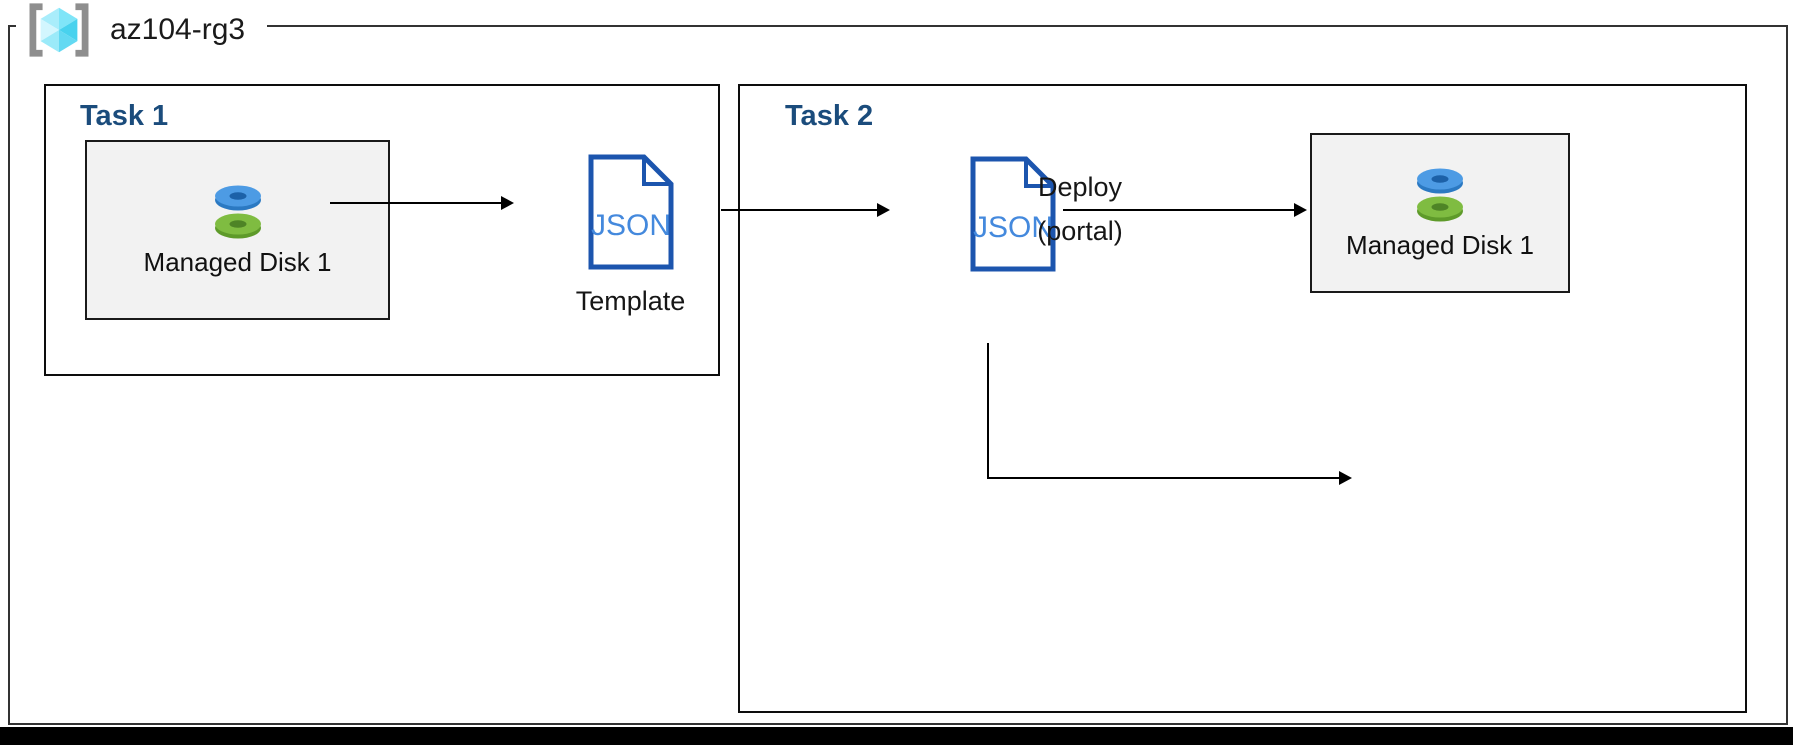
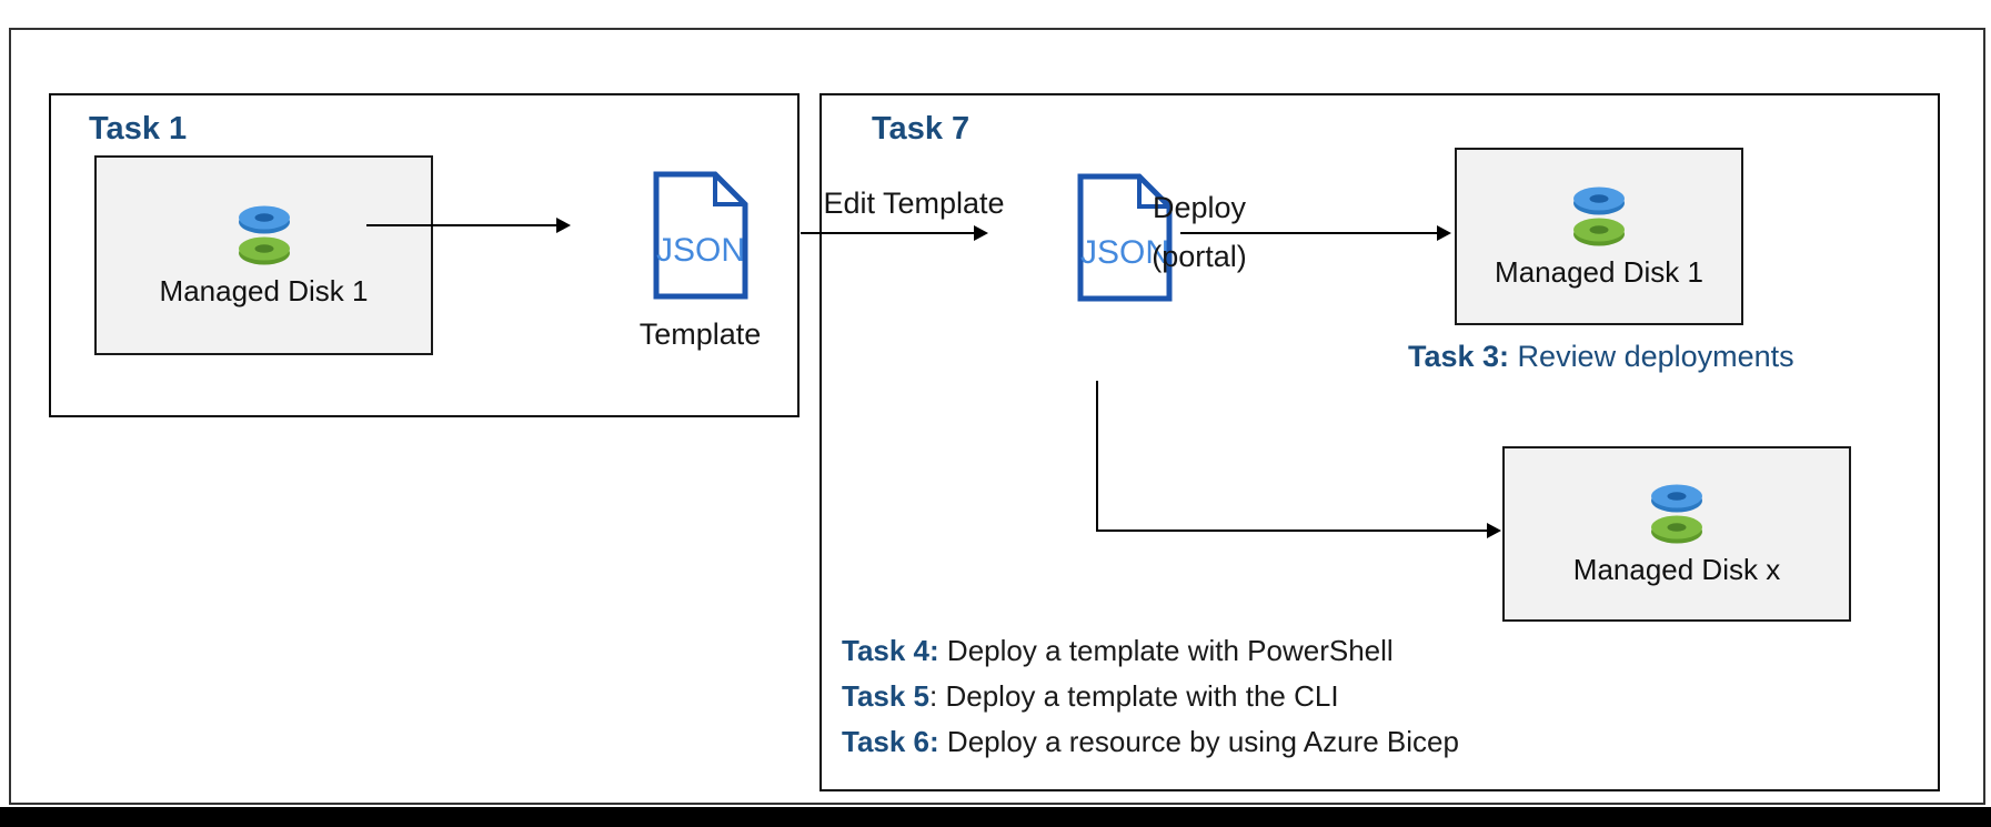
- az104-rg3
  Task 1
  Managed Disk 1
  JSON
  Template
- Task 2
+ Task 7
+ Edit Template
  JSON
  Deploy
  (portal)
  Managed Disk 1
+ Task 3: Review deployments
+ Managed Disk x
+ Task 4: Deploy a template with PowerShell
+ Task 5: Deploy a template with the CLI
+ Task 6: Deploy a resource by using Azure Bicep
